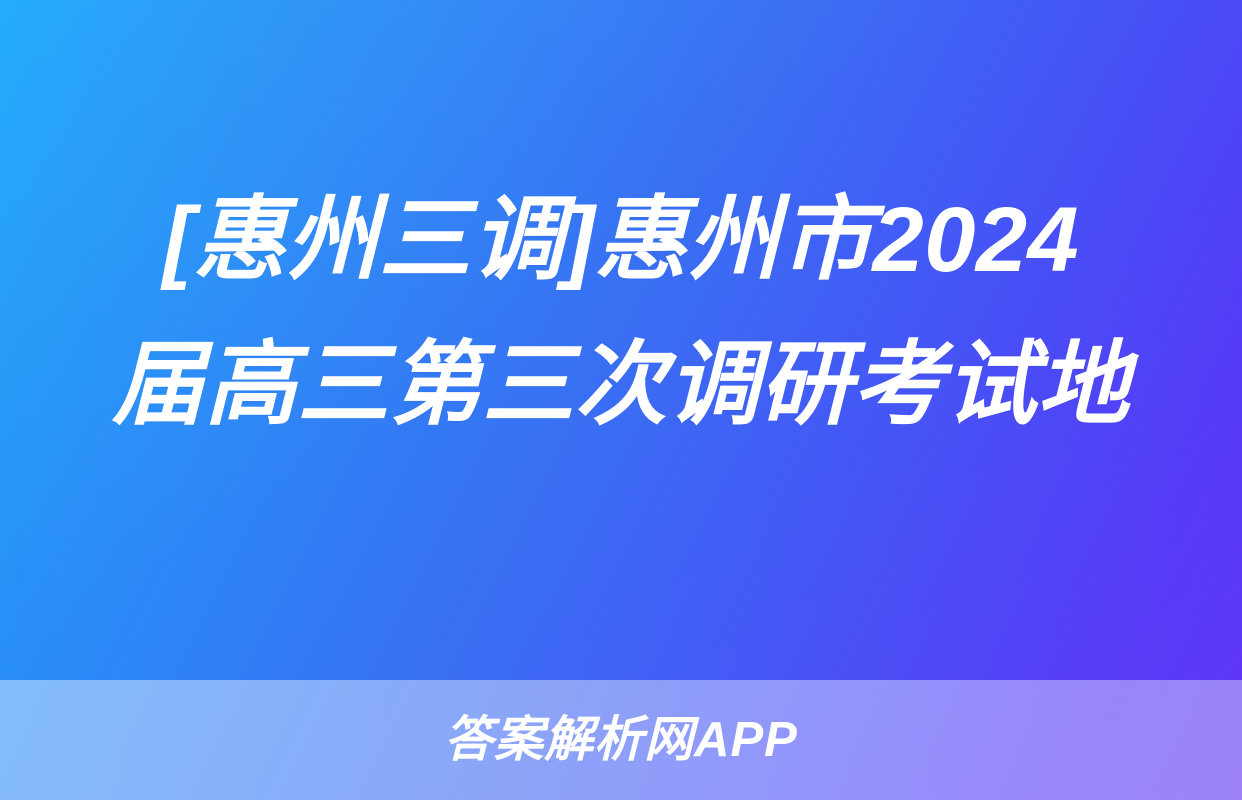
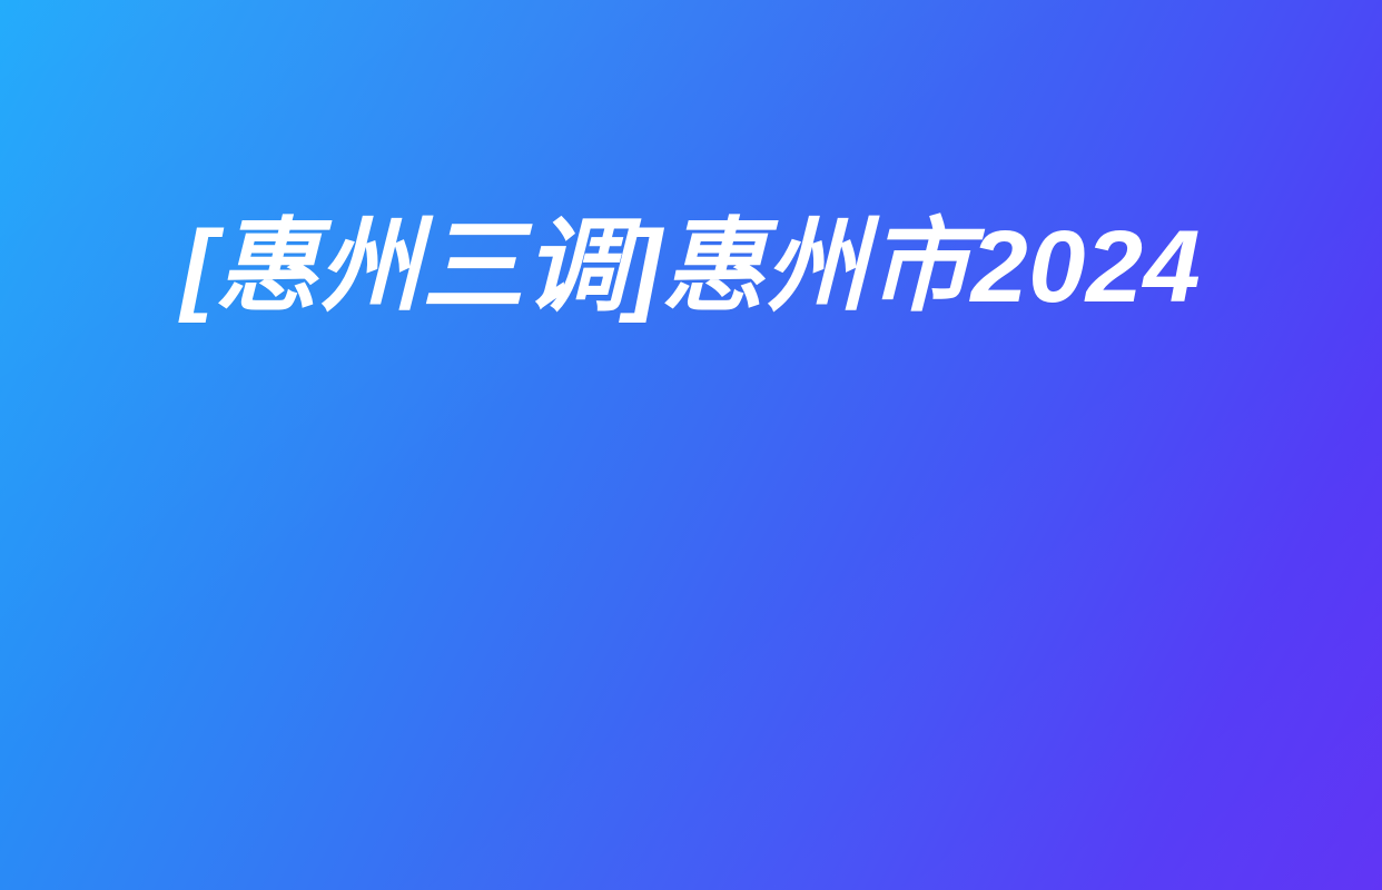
  [惠州三调]惠州市2024
- 届高三第三次调研考试地
- 答案解析网APP
